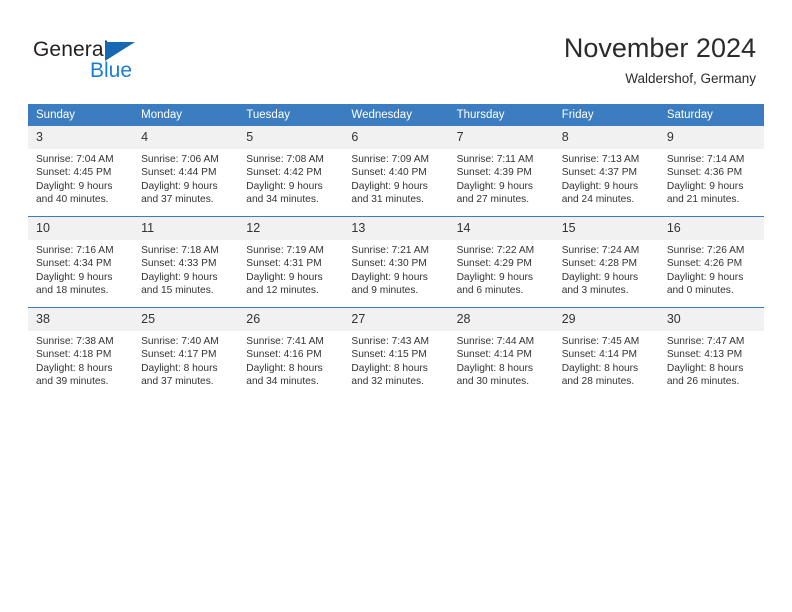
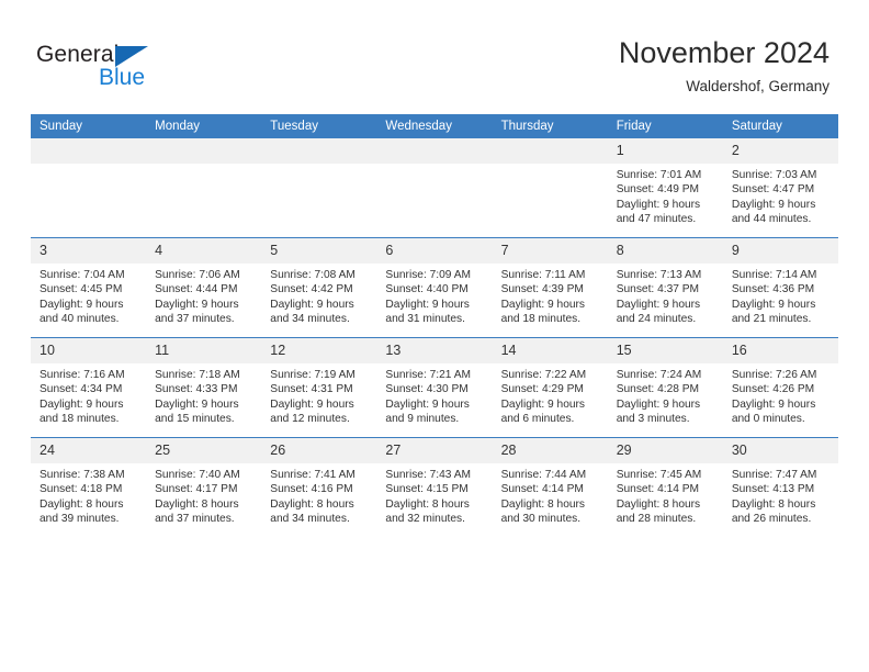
  General
  Blue
  November 2024
  Waldershof, Germany
  Sunday	Monday	Tuesday	Wednesday	Thursday	Friday	Saturday
+ 					1Sunrise: 7:01 AMSunset: 4:49 PMDaylight: 9 hoursand 47 minutes.	2Sunrise: 7:03 AMSunset: 4:47 PMDaylight: 9 hoursand 44 minutes.
- 3Sunrise: 7:04 AMSunset: 4:45 PMDaylight: 9 hoursand 40 minutes.	4Sunrise: 7:06 AMSunset: 4:44 PMDaylight: 9 hoursand 37 minutes.	5Sunrise: 7:08 AMSunset: 4:42 PMDaylight: 9 hoursand 34 minutes.	6Sunrise: 7:09 AMSunset: 4:40 PMDaylight: 9 hoursand 31 minutes.	7Sunrise: 7:11 AMSunset: 4:39 PMDaylight: 9 hoursand 27 minutes.	8Sunrise: 7:13 AMSunset: 4:37 PMDaylight: 9 hoursand 24 minutes.	9Sunrise: 7:14 AMSunset: 4:36 PMDaylight: 9 hoursand 21 minutes.
+ 3Sunrise: 7:04 AMSunset: 4:45 PMDaylight: 9 hoursand 40 minutes.	4Sunrise: 7:06 AMSunset: 4:44 PMDaylight: 9 hoursand 37 minutes.	5Sunrise: 7:08 AMSunset: 4:42 PMDaylight: 9 hoursand 34 minutes.	6Sunrise: 7:09 AMSunset: 4:40 PMDaylight: 9 hoursand 31 minutes.	7Sunrise: 7:11 AMSunset: 4:39 PMDaylight: 9 hoursand 18 minutes.	8Sunrise: 7:13 AMSunset: 4:37 PMDaylight: 9 hoursand 24 minutes.	9Sunrise: 7:14 AMSunset: 4:36 PMDaylight: 9 hoursand 21 minutes.
  10Sunrise: 7:16 AMSunset: 4:34 PMDaylight: 9 hoursand 18 minutes.	11Sunrise: 7:18 AMSunset: 4:33 PMDaylight: 9 hoursand 15 minutes.	12Sunrise: 7:19 AMSunset: 4:31 PMDaylight: 9 hoursand 12 minutes.	13Sunrise: 7:21 AMSunset: 4:30 PMDaylight: 9 hoursand 9 minutes.	14Sunrise: 7:22 AMSunset: 4:29 PMDaylight: 9 hoursand 6 minutes.	15Sunrise: 7:24 AMSunset: 4:28 PMDaylight: 9 hoursand 3 minutes.	16Sunrise: 7:26 AMSunset: 4:26 PMDaylight: 9 hoursand 0 minutes.
- 38Sunrise: 7:38 AMSunset: 4:18 PMDaylight: 8 hoursand 39 minutes.	25Sunrise: 7:40 AMSunset: 4:17 PMDaylight: 8 hoursand 37 minutes.	26Sunrise: 7:41 AMSunset: 4:16 PMDaylight: 8 hoursand 34 minutes.	27Sunrise: 7:43 AMSunset: 4:15 PMDaylight: 8 hoursand 32 minutes.	28Sunrise: 7:44 AMSunset: 4:14 PMDaylight: 8 hoursand 30 minutes.	29Sunrise: 7:45 AMSunset: 4:14 PMDaylight: 8 hoursand 28 minutes.	30Sunrise: 7:47 AMSunset: 4:13 PMDaylight: 8 hoursand 26 minutes.
+ 24Sunrise: 7:38 AMSunset: 4:18 PMDaylight: 8 hoursand 39 minutes.	25Sunrise: 7:40 AMSunset: 4:17 PMDaylight: 8 hoursand 37 minutes.	26Sunrise: 7:41 AMSunset: 4:16 PMDaylight: 8 hoursand 34 minutes.	27Sunrise: 7:43 AMSunset: 4:15 PMDaylight: 8 hoursand 32 minutes.	28Sunrise: 7:44 AMSunset: 4:14 PMDaylight: 8 hoursand 30 minutes.	29Sunrise: 7:45 AMSunset: 4:14 PMDaylight: 8 hoursand 28 minutes.	30Sunrise: 7:47 AMSunset: 4:13 PMDaylight: 8 hoursand 26 minutes.
